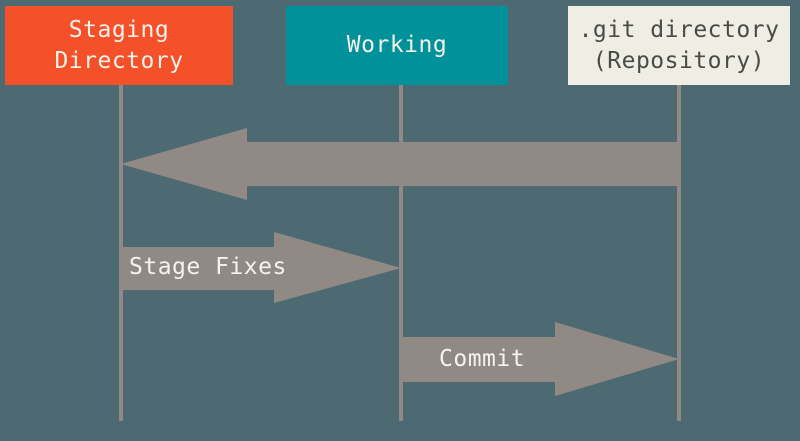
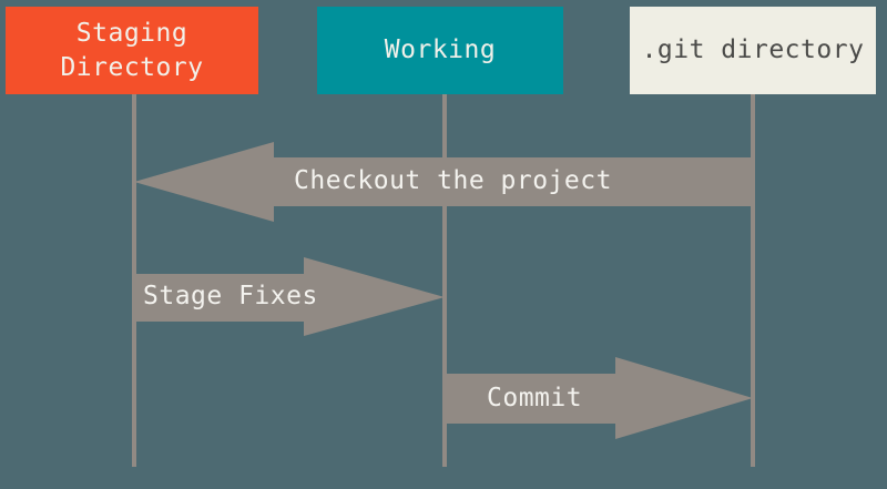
+ Checkout the project
  Stage Fixes
  Commit
  Staging
  Directory
  Working
  .git directory
- (Repository)
